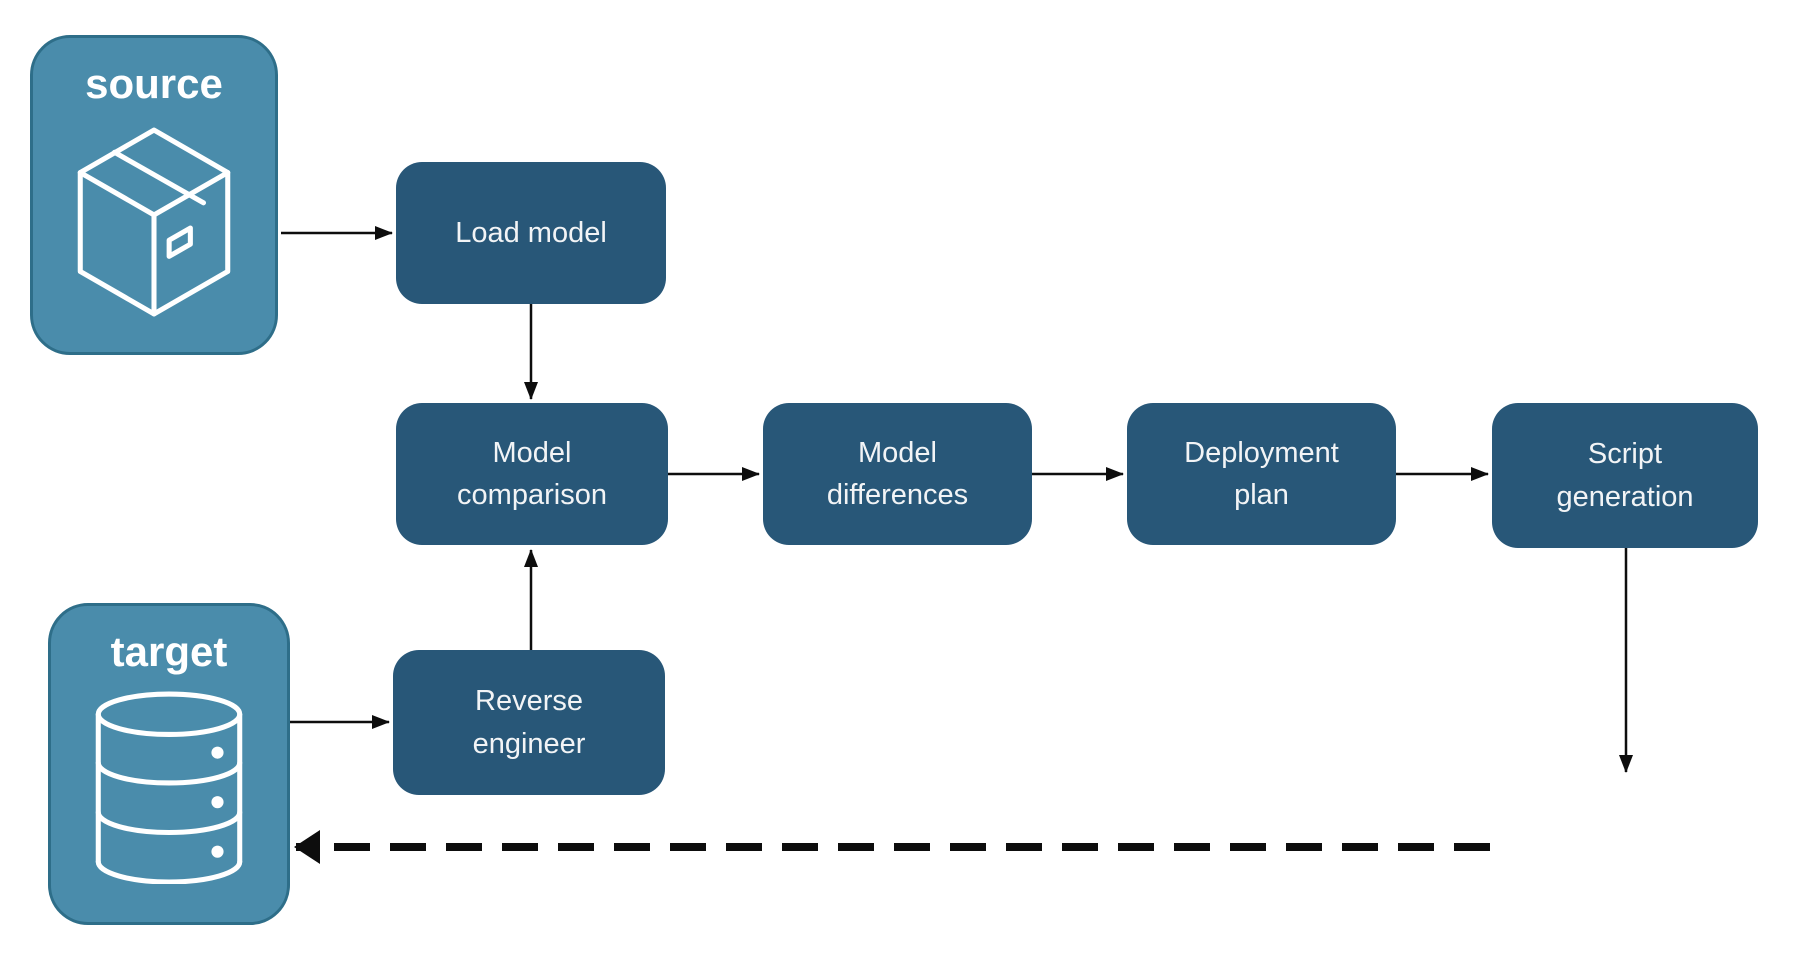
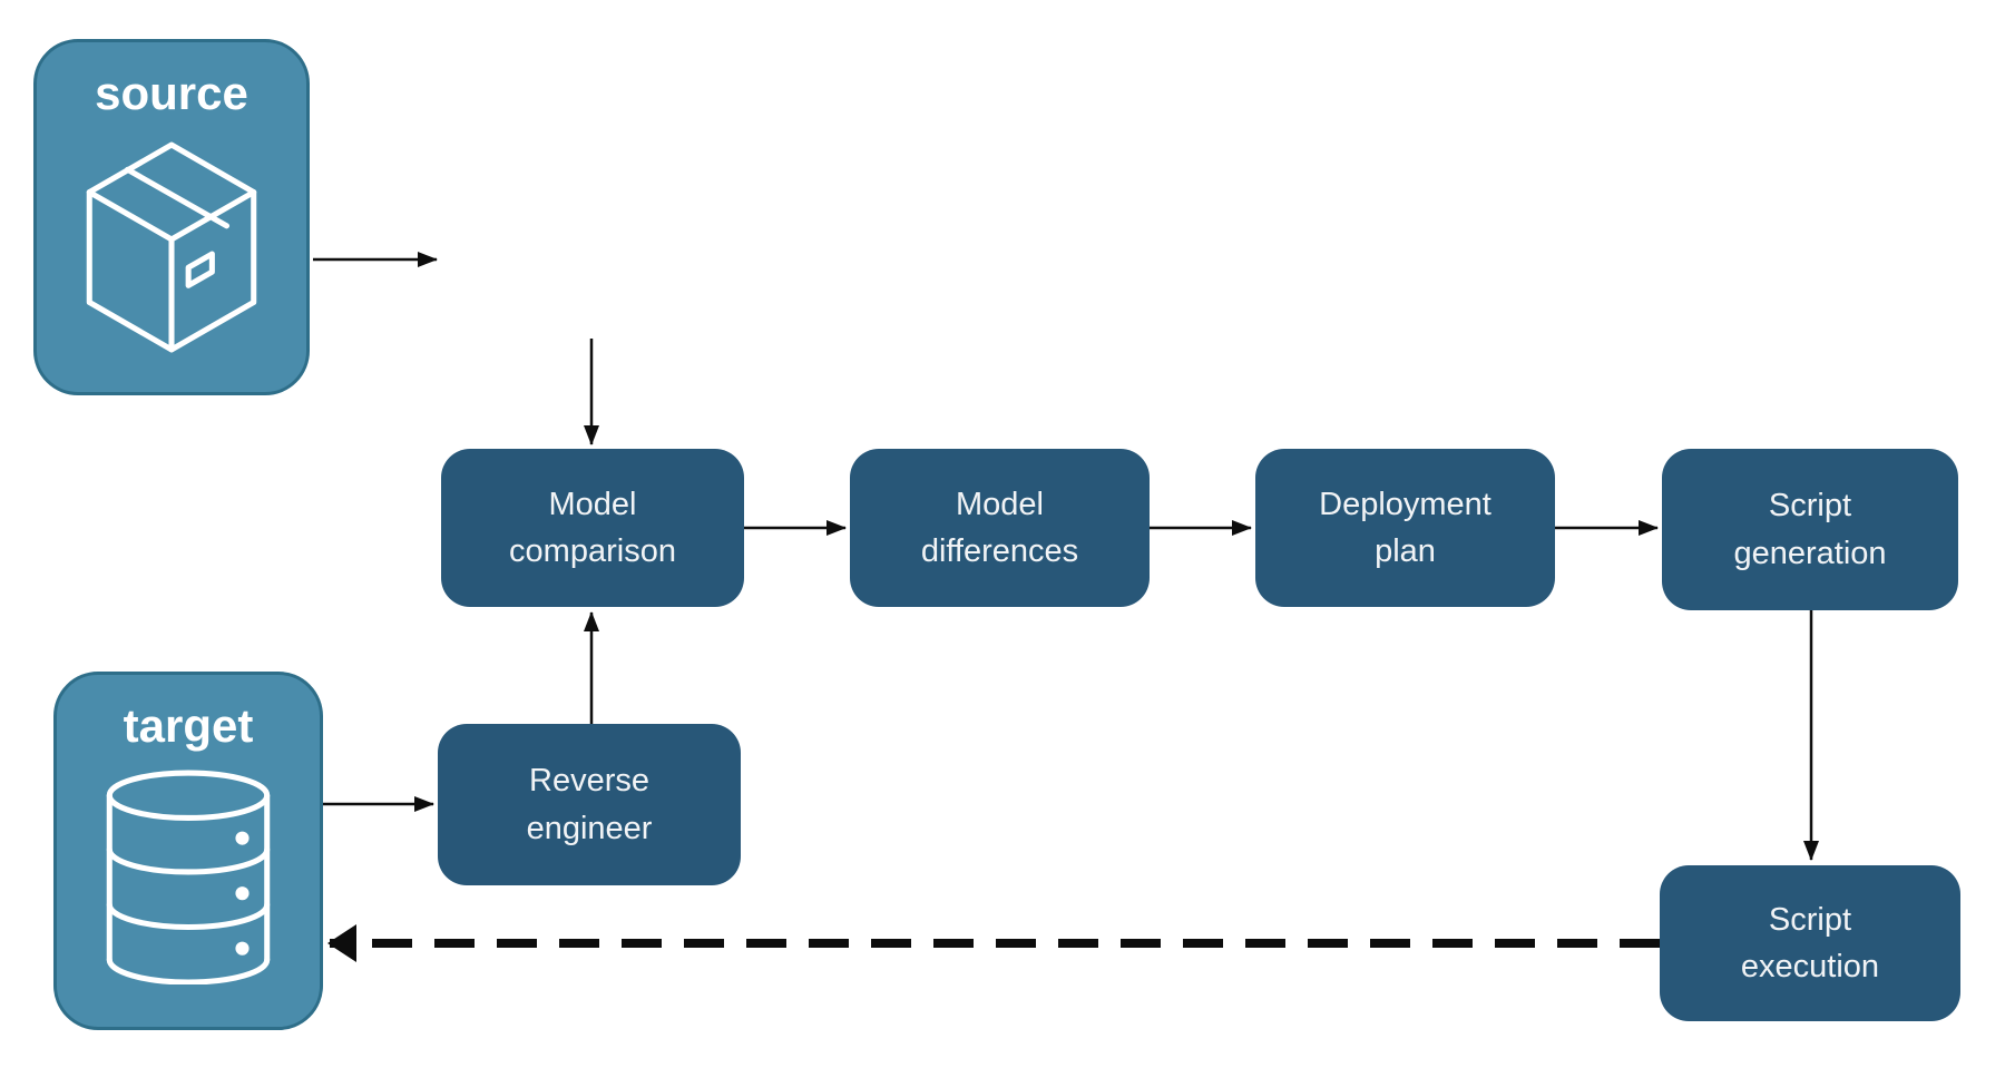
  source
  target
- Load model
  Model comparison
  Model differences
  Deployment plan
  Script generation
  Reverse engineer
+ Script execution
